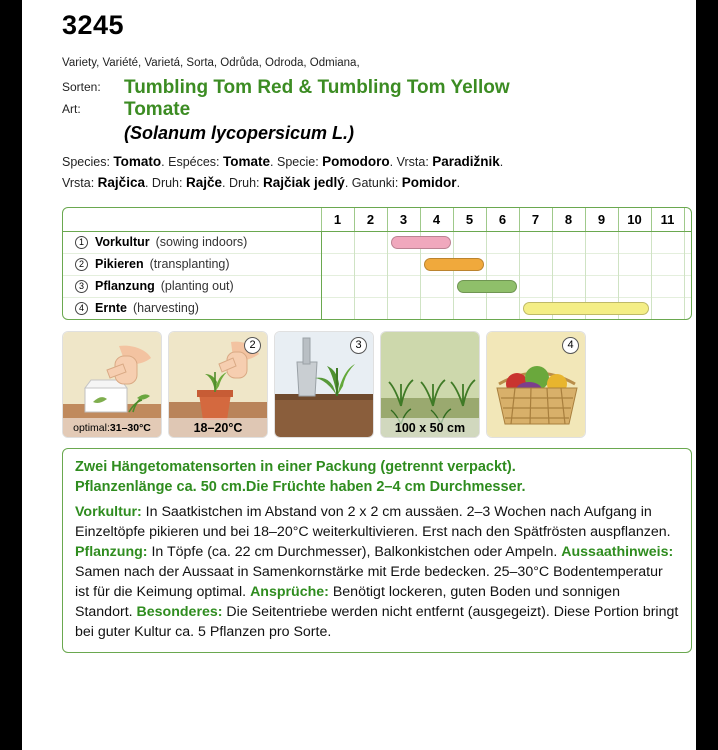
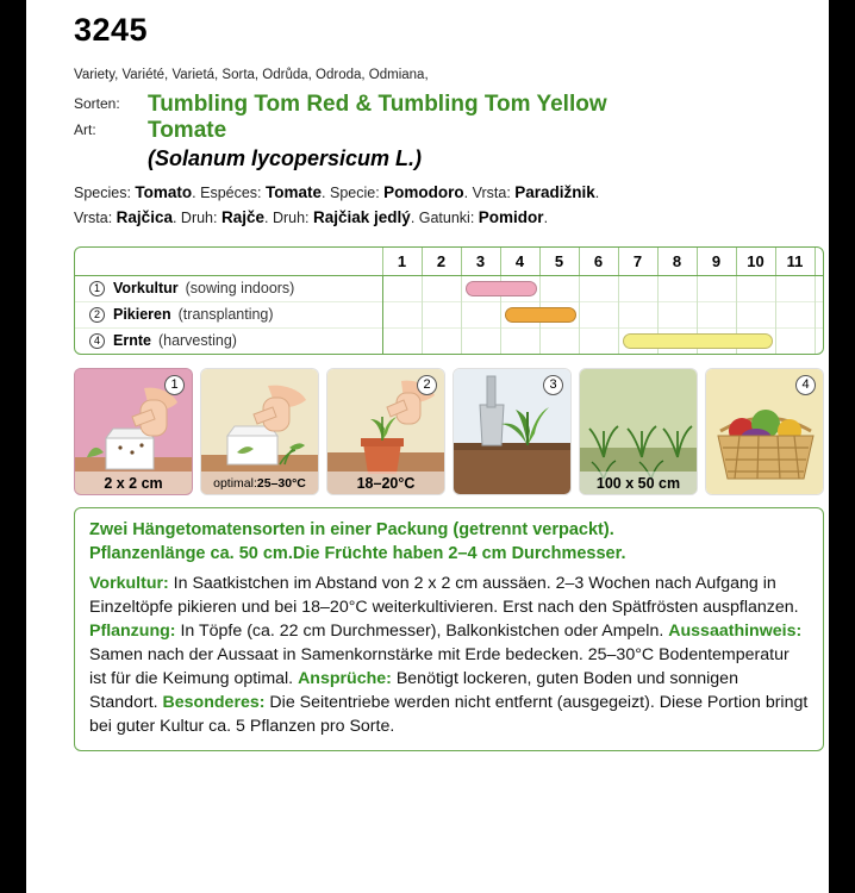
  3245
  Variety, Variété, Varietá, Sorta, Odrůda, Odroda, Odmiana,
  Sorten:
  Tumbling Tom Red & Tumbling Tom Yellow
  Art:
  Tomate
  (Solanum lycopersicum L.)
  Species: Tomato. Espéces: Tomate. Specie: Pomodoro. Vrsta: Paradižnik.
  Vrsta: Rajčica. Druh: Rajče. Druh: Rajčiak jedlý. Gatunki: Pomidor.
  	1	2	3	4	5	6	7	8	9	10	11
  1 Vorkultur (sowing indoors)
  2 Pikieren (transplanting)
- 3 Pflanzung (planting out)
  4 Ernte (harvesting)
+ 1
+ 2 x 2 cm
  optimal:
- 31–30°C
+ 25–30°C
  2
  18–20°C
  3
  100 x 50 cm
  4
  Zwei Hängetomatensorten in einer Packung (getrennt verpackt).
  Pflanzenlänge ca. 50 cm.Die Früchte haben 2–4 cm Durchmesser.
  Vorkultur: In Saatkistchen im Abstand von 2 x 2 cm aussäen. 2–3 Wochen nach Aufgang in Einzeltöpfe pikieren und bei 18–20°C weiterkultivieren. Erst nach den Spätfrösten auspflanzen. Pflanzung: In Töpfe (ca. 22 cm Durchmesser), Balkonkistchen oder Ampeln. Aussaathinweis: Samen nach der Aussaat in Samenkornstärke mit Erde bedecken. 25–30°C Bodentemperatur ist für die Keimung optimal. Ansprüche: Benötigt lockeren, guten Boden und sonnigen Standort. Besonderes: Die Seitentriebe werden nicht entfernt (ausgegeizt). Diese Portion bringt bei guter Kultur ca. 5 Pflanzen pro Sorte.
